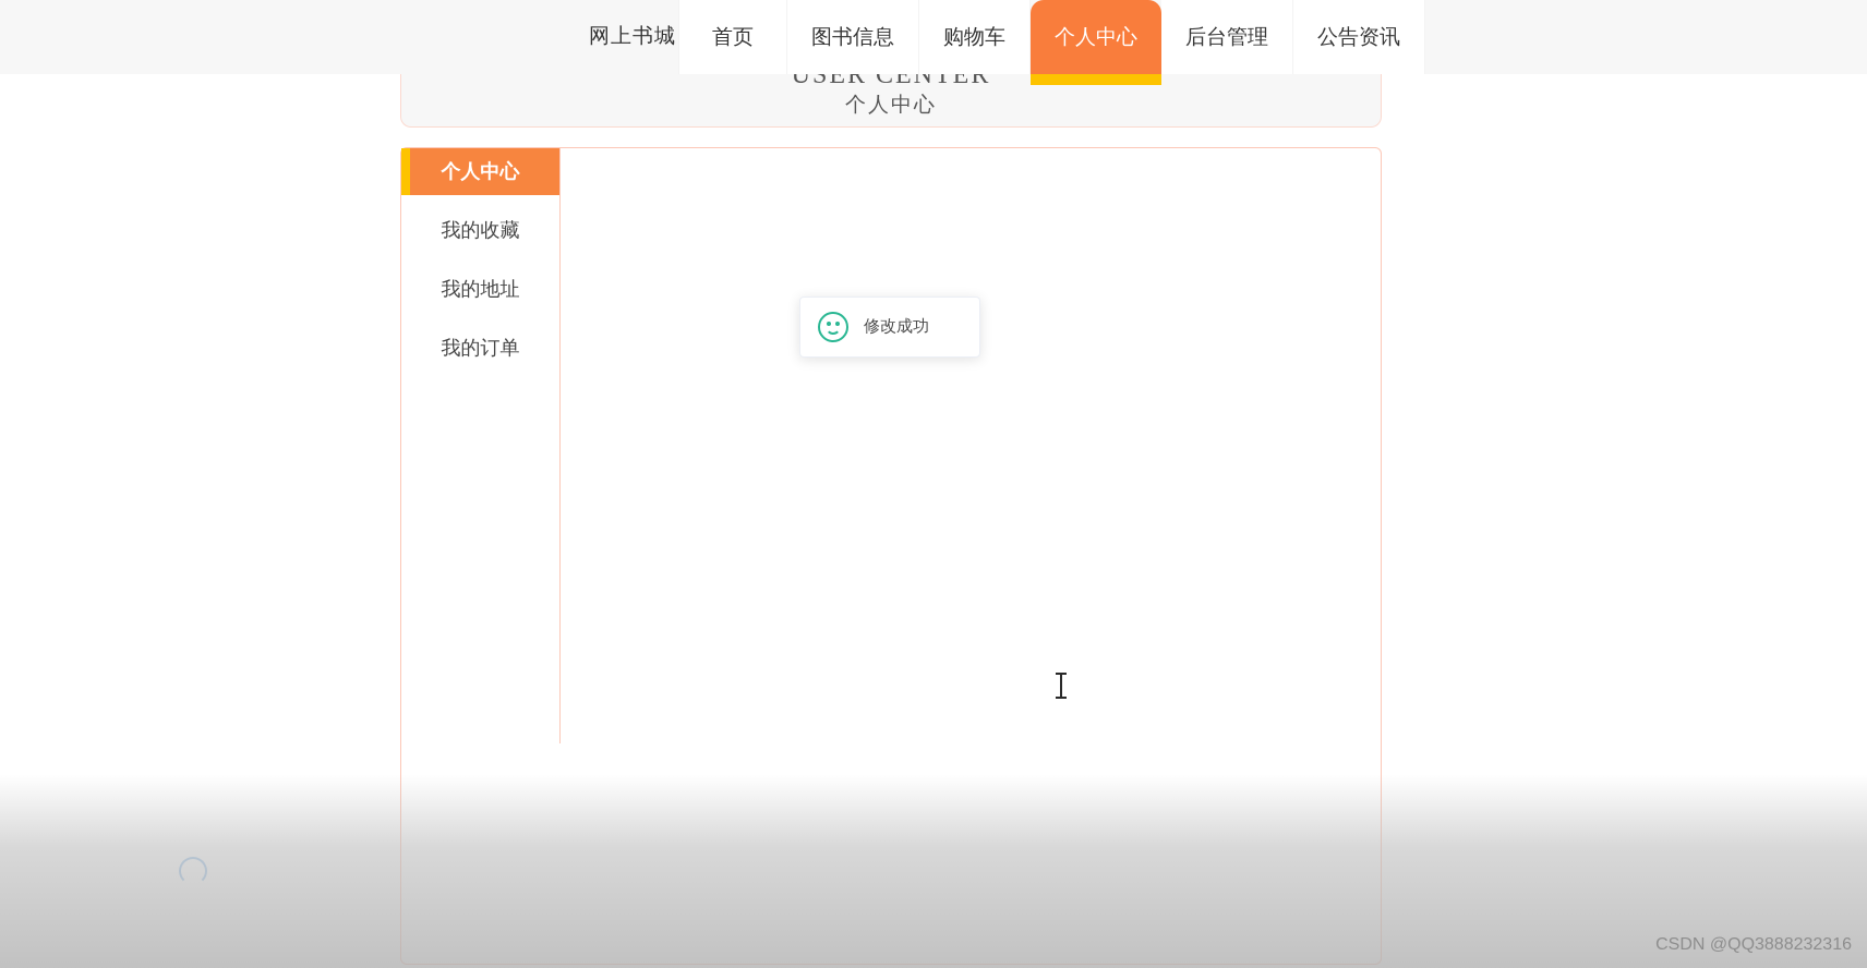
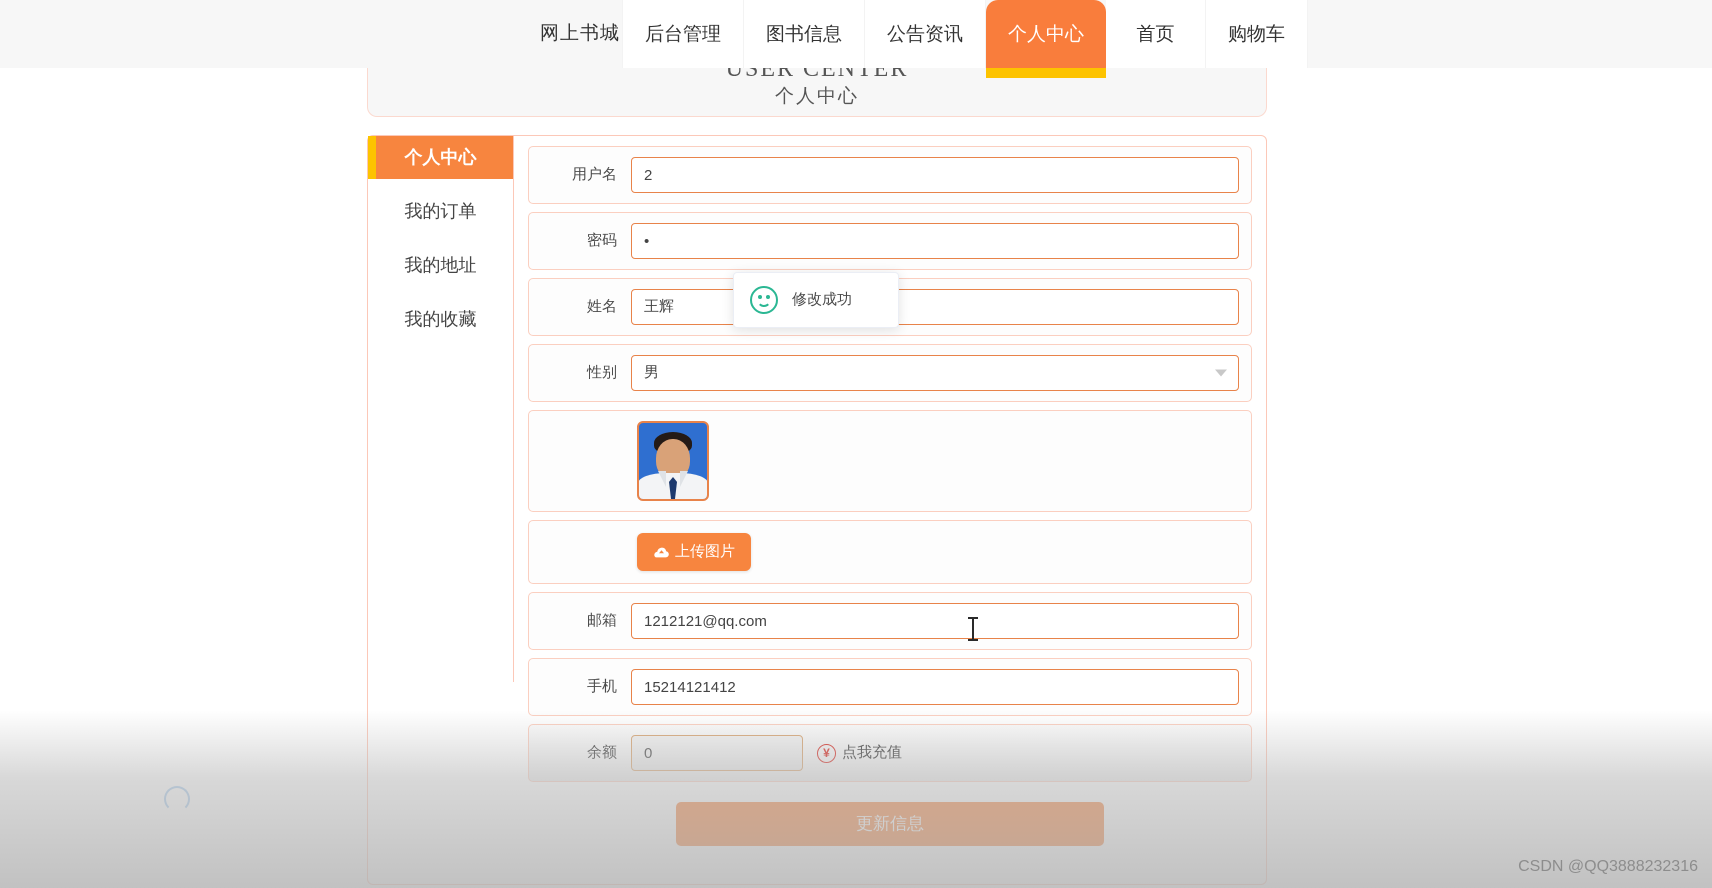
  网上书城
- 首页
+ 后台管理
  图书信息
- 购物车
+ 公告资讯
  个人中心
- 后台管理
+ 首页
- 公告资讯
+ 购物车
  USER CENTER
  个人中心
  个人中心
- 我的收藏
+ 我的订单
  我的地址
- 我的订单
+ 我的收藏
+ 用户名
+ 2
+ 密码
+ •
+ 姓名
+ 王辉
+ 性别
+ 男
+ 上传图片
+ 邮箱
+ 1212121@qq.com
+ 手机
+ 15214121412
  修改成功
  CSDN @QQ3888232316
